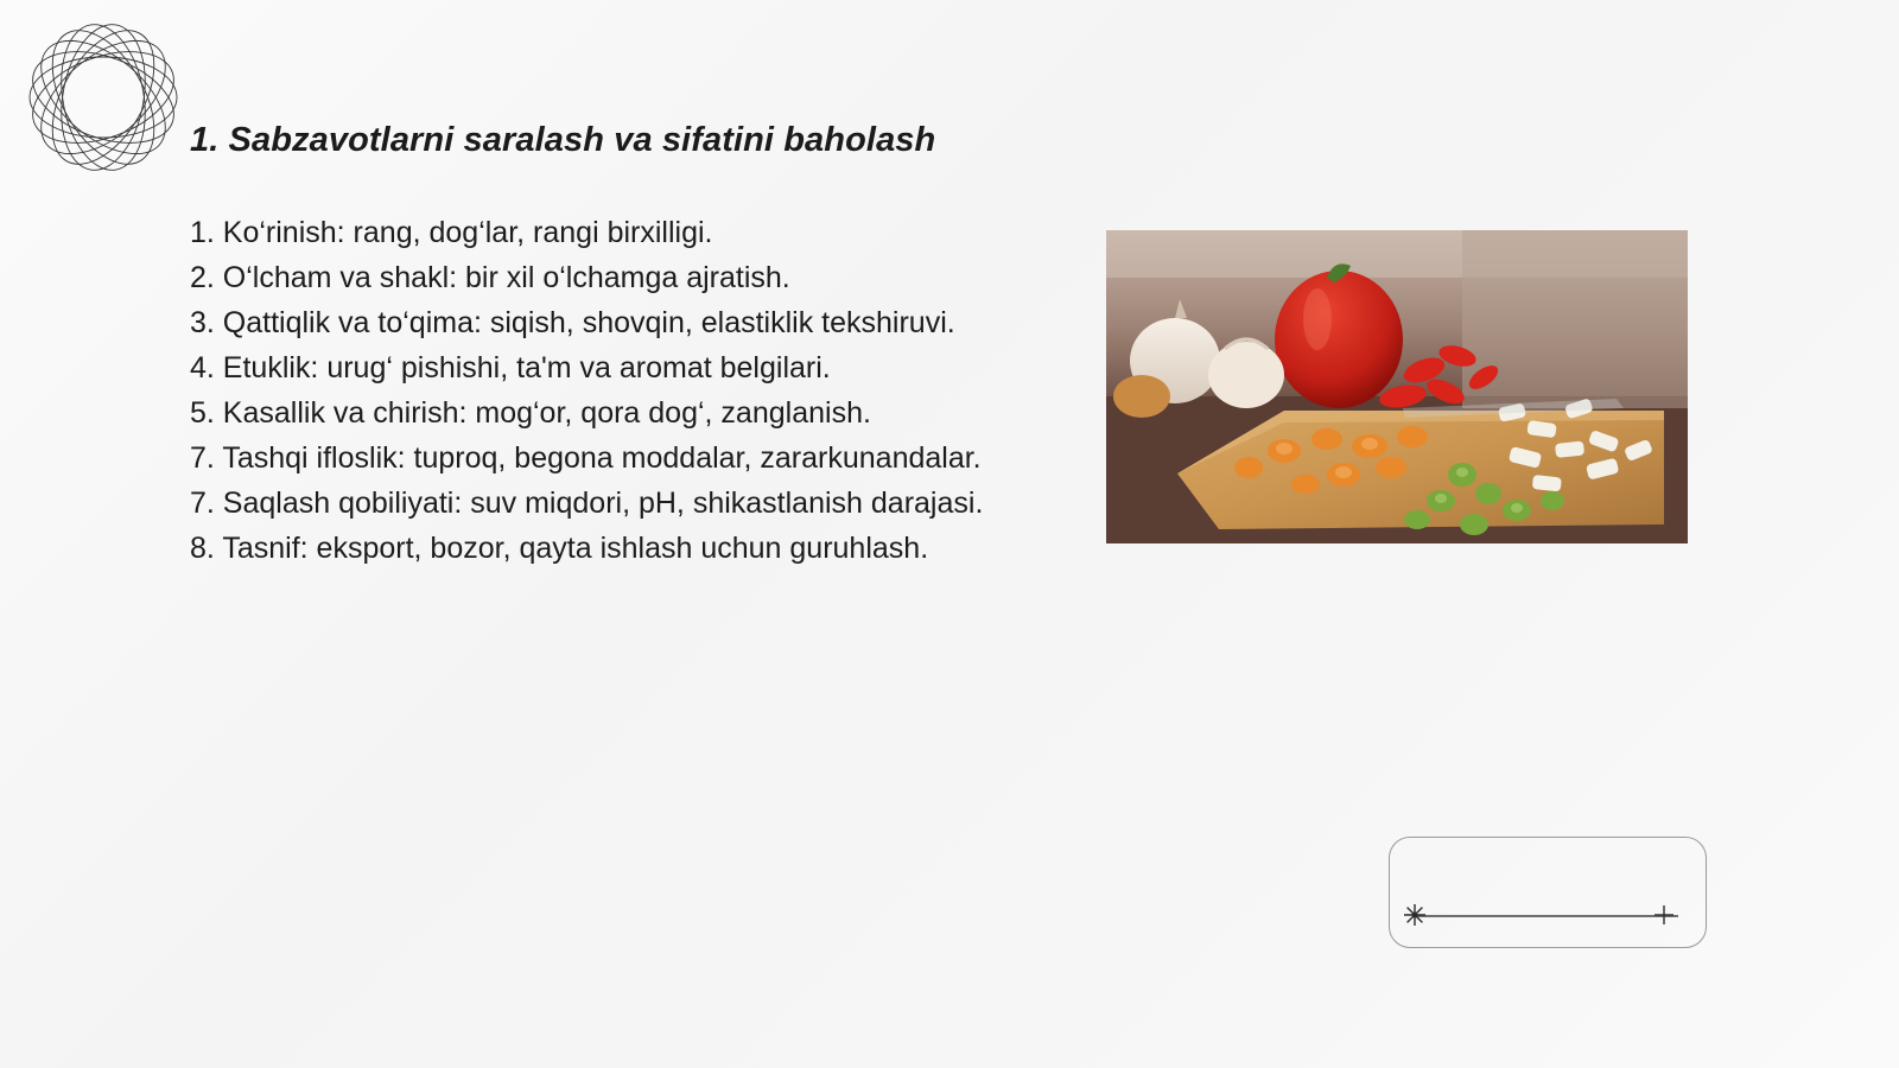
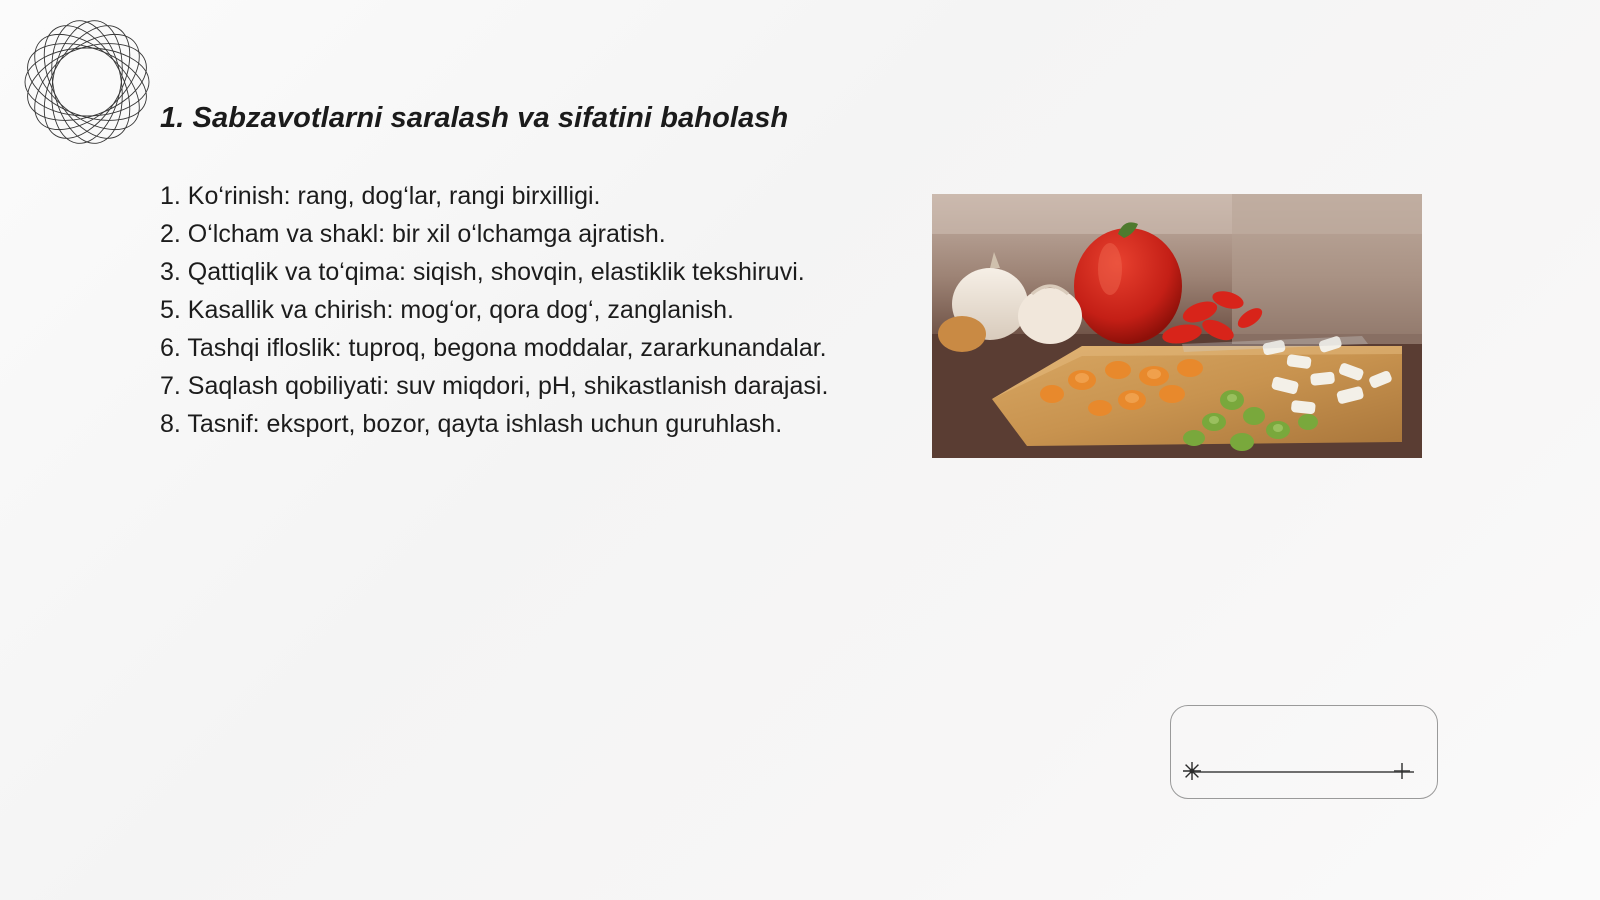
  1. Sabzavotlarni saralash va sifatini baholash
  1. Ko‘rinish: rang, dog‘lar, rangi birxilligi.
  2. O‘lcham va shakl: bir xil o‘lchamga ajratish.
  3. Qattiqlik va to‘qima: siqish, shovqin, elastiklik tekshiruvi.
- 4. Etuklik: urug‘ pishishi, ta'm va aromat belgilari.
  5. Kasallik va chirish: mog‘or, qora dog‘, zanglanish.
- 7. Tashqi ifloslik: tuproq, begona moddalar, zararkunandalar.
+ 6. Tashqi ifloslik: tuproq, begona moddalar, zararkunandalar.
  7. Saqlash qobiliyati: suv miqdori, pH, shikastlanish darajasi.
  8. Tasnif: eksport, bozor, qayta ishlash uchun guruhlash.
